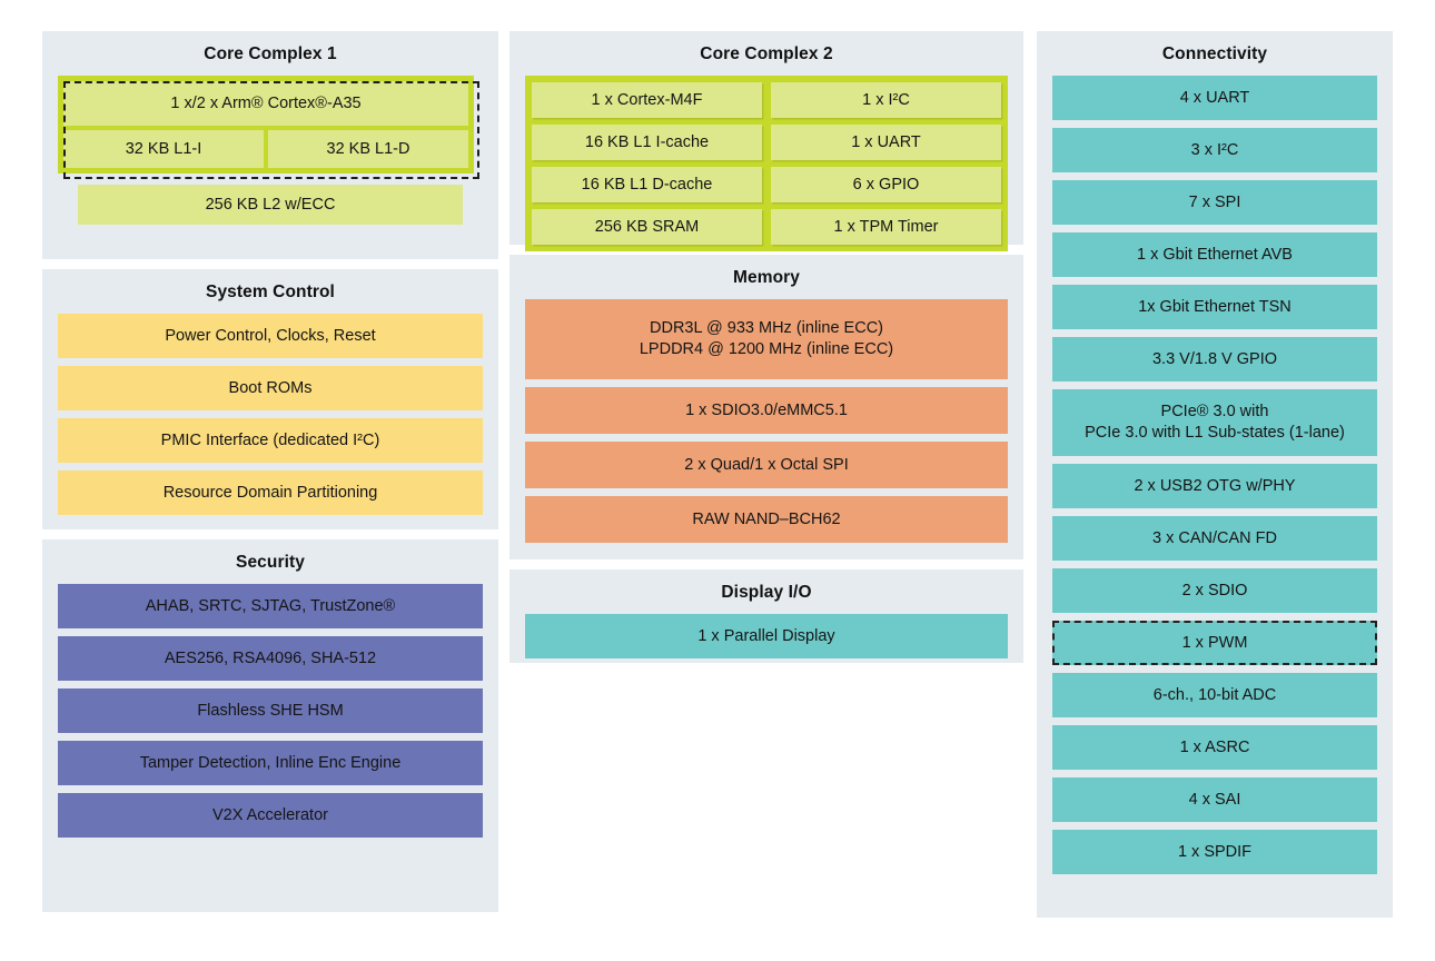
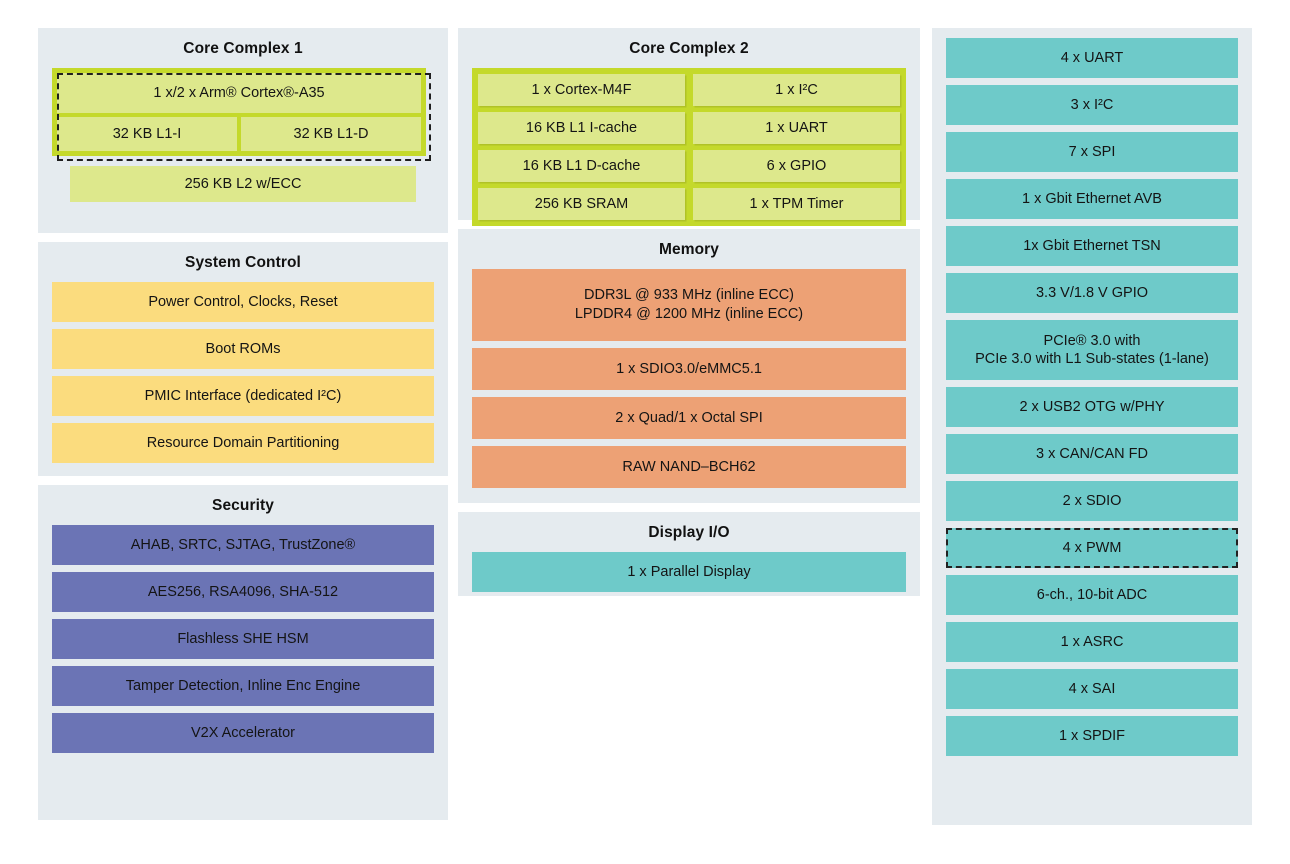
  Core Complex 1
  1 x/2 x Arm® Cortex®-A35
  32 KB L1-I
  32 KB L1-D
  256 KB L2 w/ECC
  System Control
  Power Control, Clocks, Reset
  Boot ROMs
  PMIC Interface (dedicated I²C)
  Resource Domain Partitioning
  Security
  AHAB, SRTC, SJTAG, TrustZone®
  AES256, RSA4096, SHA-512
  Flashless SHE HSM
  Tamper Detection, Inline Enc Engine
  V2X Accelerator
  Core Complex 2
  1 x Cortex-M4F
  16 KB L1 I-cache
  16 KB L1 D-cache
  256 KB SRAM
  1 x I²C
  1 x UART
  6 x GPIO
  1 x TPM Timer
  Memory
  DDR3L @ 933 MHz (inline ECC)
  LPDDR4 @ 1200 MHz (inline ECC)
  1 x SDIO3.0/eMMC5.1
  2 x Quad/1 x Octal SPI
  RAW NAND–BCH62
  Display I/O
  1 x Parallel Display
- Connectivity
  4 x UART
  3 x I²C
  7 x SPI
  1 x Gbit Ethernet AVB
  1x Gbit Ethernet TSN
  3.3 V/1.8 V GPIO
  PCIe® 3.0 with
  PCIe 3.0 with L1 Sub-states (1-lane)
  2 x USB2 OTG w/PHY
  3 x CAN/CAN FD
  2 x SDIO
- 1 x PWM
+ 4 x PWM
  6-ch., 10-bit ADC
  1 x ASRC
  4 x SAI
  1 x SPDIF
